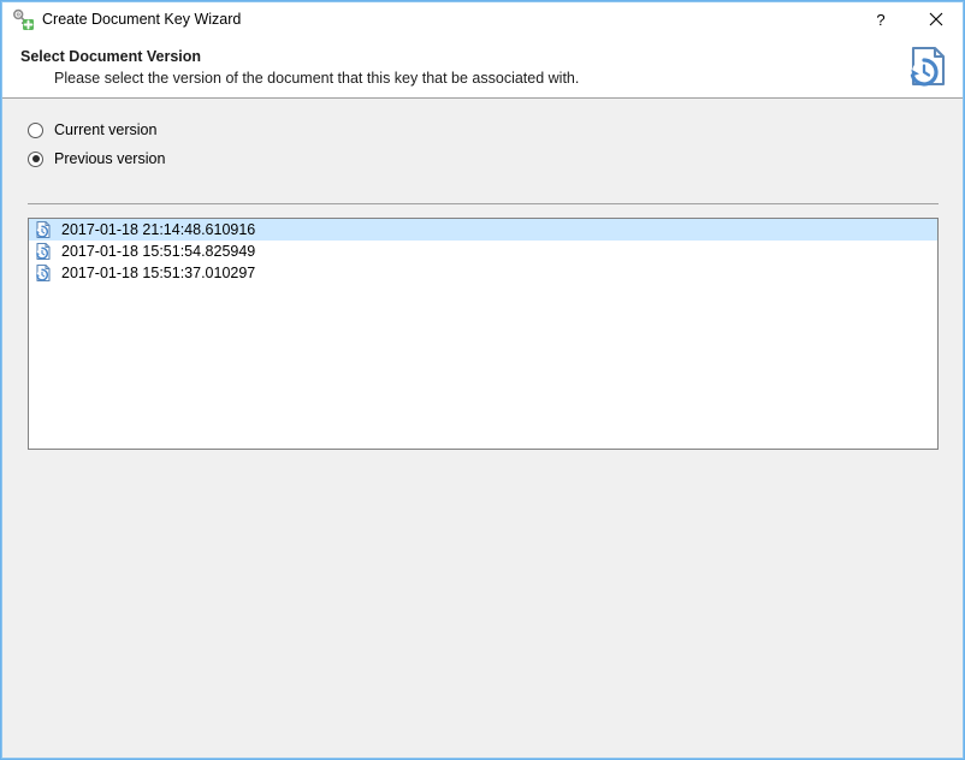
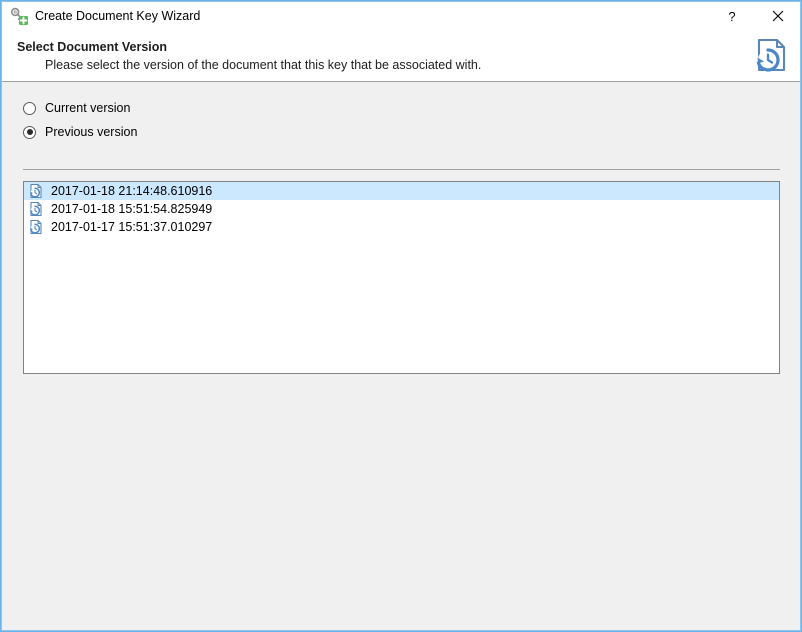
  Create Document Key Wizard
  ?
  Select Document Version
  Please select the version of the document that this key that be associated with.
  Current version
  Previous version
  2017-01-18 21:14:48.610916
  2017-01-18 15:51:54.825949
- 2017-01-18 15:51:37.010297
+ 2017-01-17 15:51:37.010297
